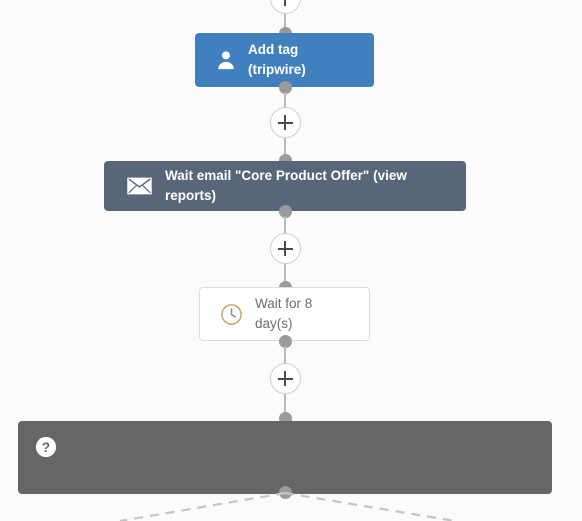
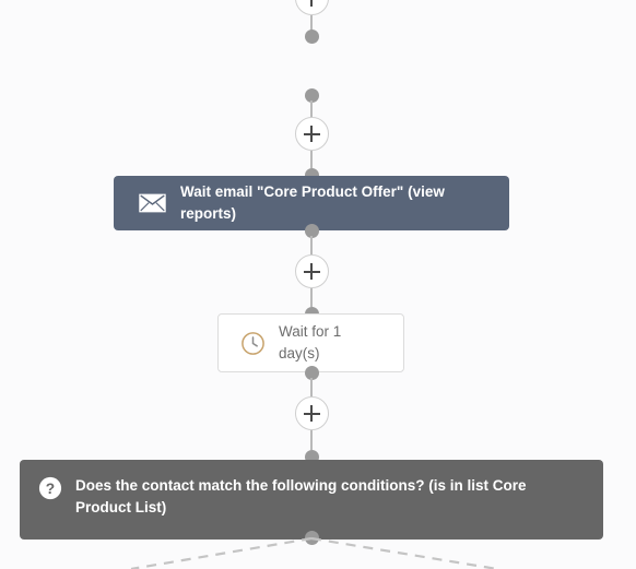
- Add tag (tripwire)
  Wait email "Core Product Offer" (view reports)
- Wait for 8 day(s)
+ Wait for 1 day(s)
  ?
+ Does the contact match the following conditions? (is in list Core Product List)
